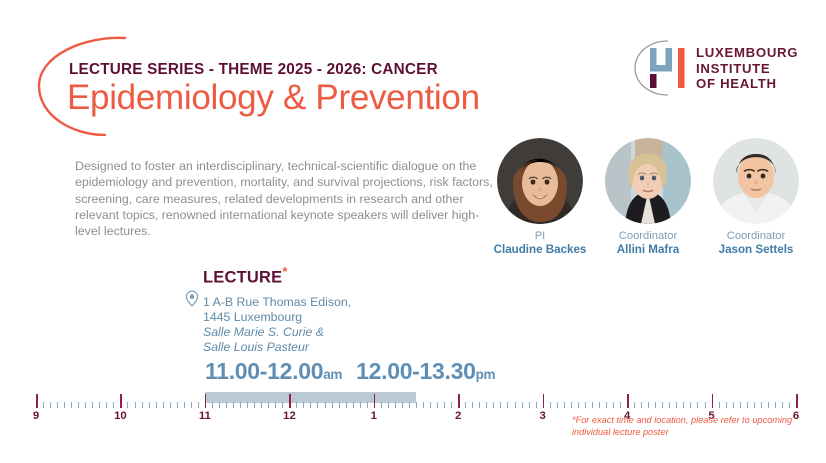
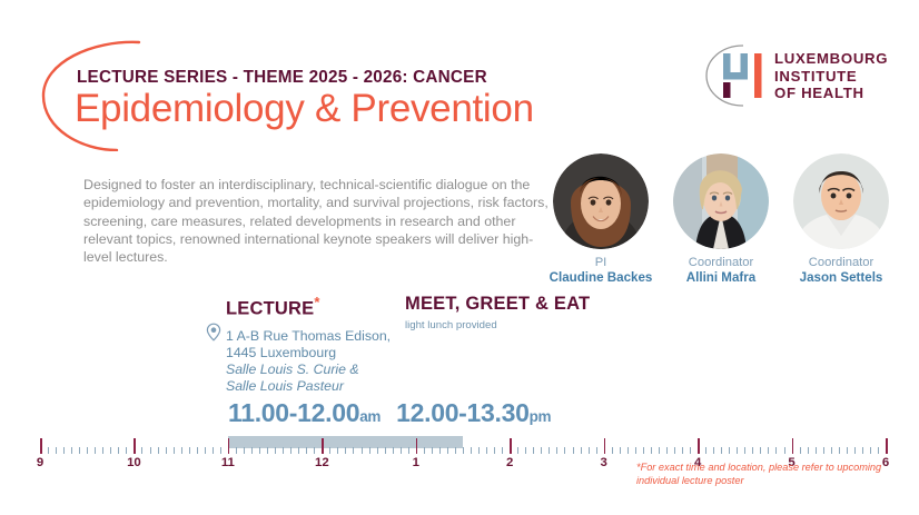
  LECTURE SERIES - THEME 2025 - 2026: CANCER
  Epidemiology & Prevention
  LUXEMBOURG
  INSTITUTE
  OF HEALTH
  Designed to foster an interdisciplinary, technical-scientific dialogue on the epidemiology and prevention, mortality, and survival projections, risk factors, screening, care measures, related developments in research and other relevant topics, renowned international keynote speakers will deliver high-level lectures.
  PI
  Claudine Backes
  Coordinator
  Allini Mafra
  Coordinator
  Jason Settels
  LECTURE*
  1 A-B Rue Thomas Edison,
  1445 Luxembourg
- Salle Marie S. Curie &
+ Salle Louis S. Curie &
  Salle Louis Pasteur
+ MEET, GREET & EAT
+ light lunch provided
  11.00-12.00am 12.00-13.30pm
  9
  10
  11
  12
  1
  2
  3
  4
  5
  6
  *For exact time and location, please refer to upcoming individual lecture poster
